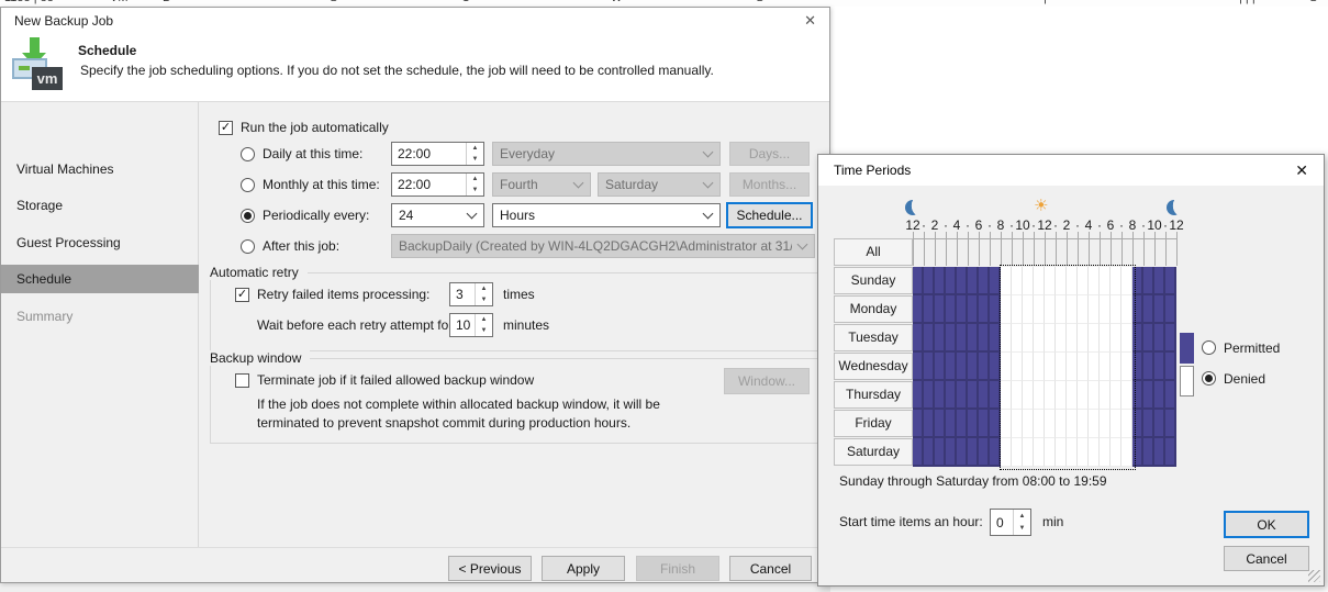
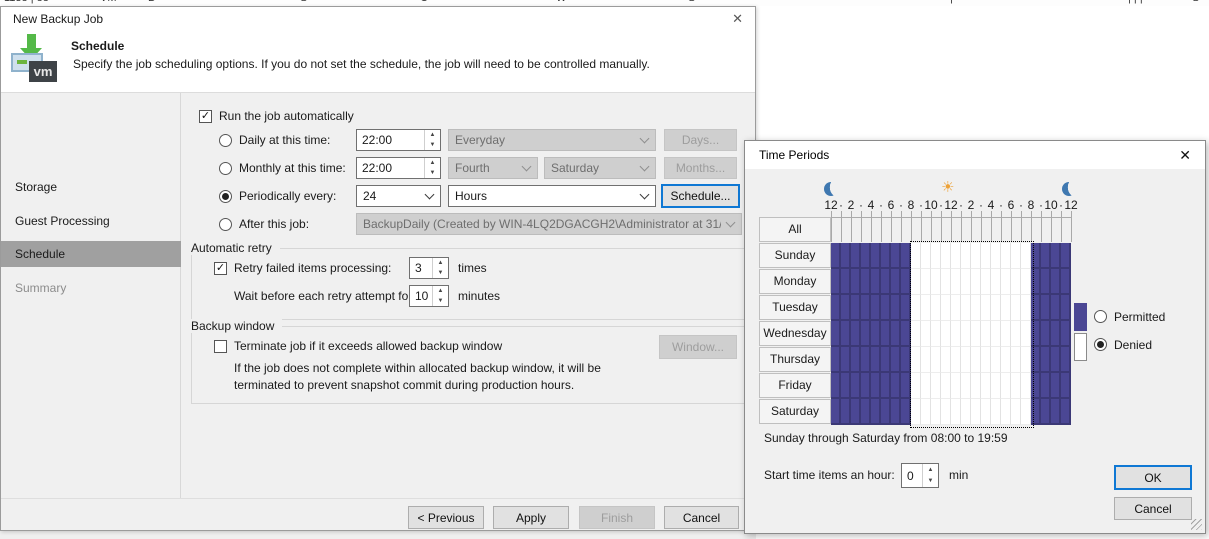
  New Backup Job
  ✕
  vm
  Schedule
  Specify the job scheduling options. If you do not set the schedule, the job will need to be controlled manually.
- Virtual Machines
  Storage
  Guest Processing
  Schedule
  Summary
  ✓
  Run the job automatically
  Daily at this time:
  22:00
  Everyday
  Days...
  Monthly at this time:
  22:00
  Fourth
  Saturday
  Months...
  Periodically every:
  24
  Hours
  Schedule...
  After this job:
  BackupDaily (Created by WIN-4LQ2DGACGH2\Administrator at 31/
  Automatic retry
  ✓
  Retry failed items processing:
  3
  times
  Wait before each retry attempt fo
  10
  minutes
  Backup window
- Terminate job if it failed allowed backup window
+ Terminate job if it exceeds allowed backup window
  Window...
  If the job does not complete within allocated backup window, it will be
  terminated to prevent snapshot commit during production hours.
  < Previous
  Apply
  Finish
  Cancel
  Time Periods
  ✕
  ☀
  All
  Permitted
  Denied
  Sunday through Saturday from 08:00 to 19:59
  Start time items an hour:
  0
  min
  OK
  Cancel
  12
  2
  4
  6
  8
  10
  12
  2
  4
  6
  8
  10
  12
  Sunday
  Monday
  Tuesday
  Wednesday
  Thursday
  Friday
  Saturday
